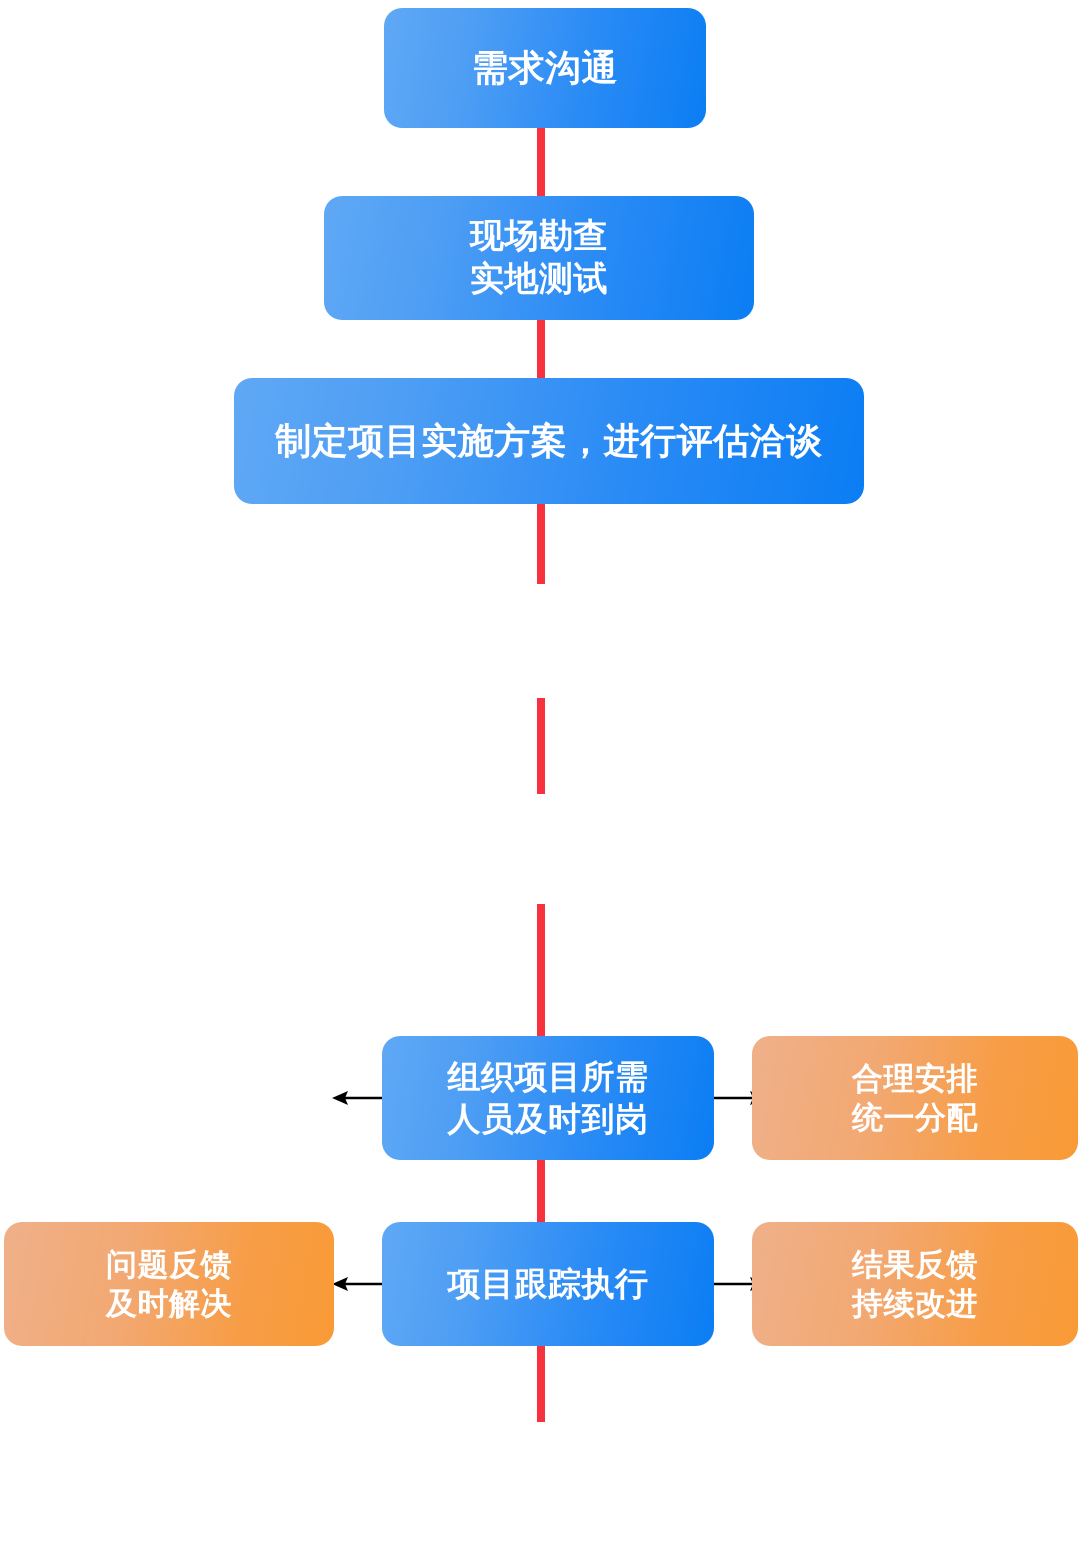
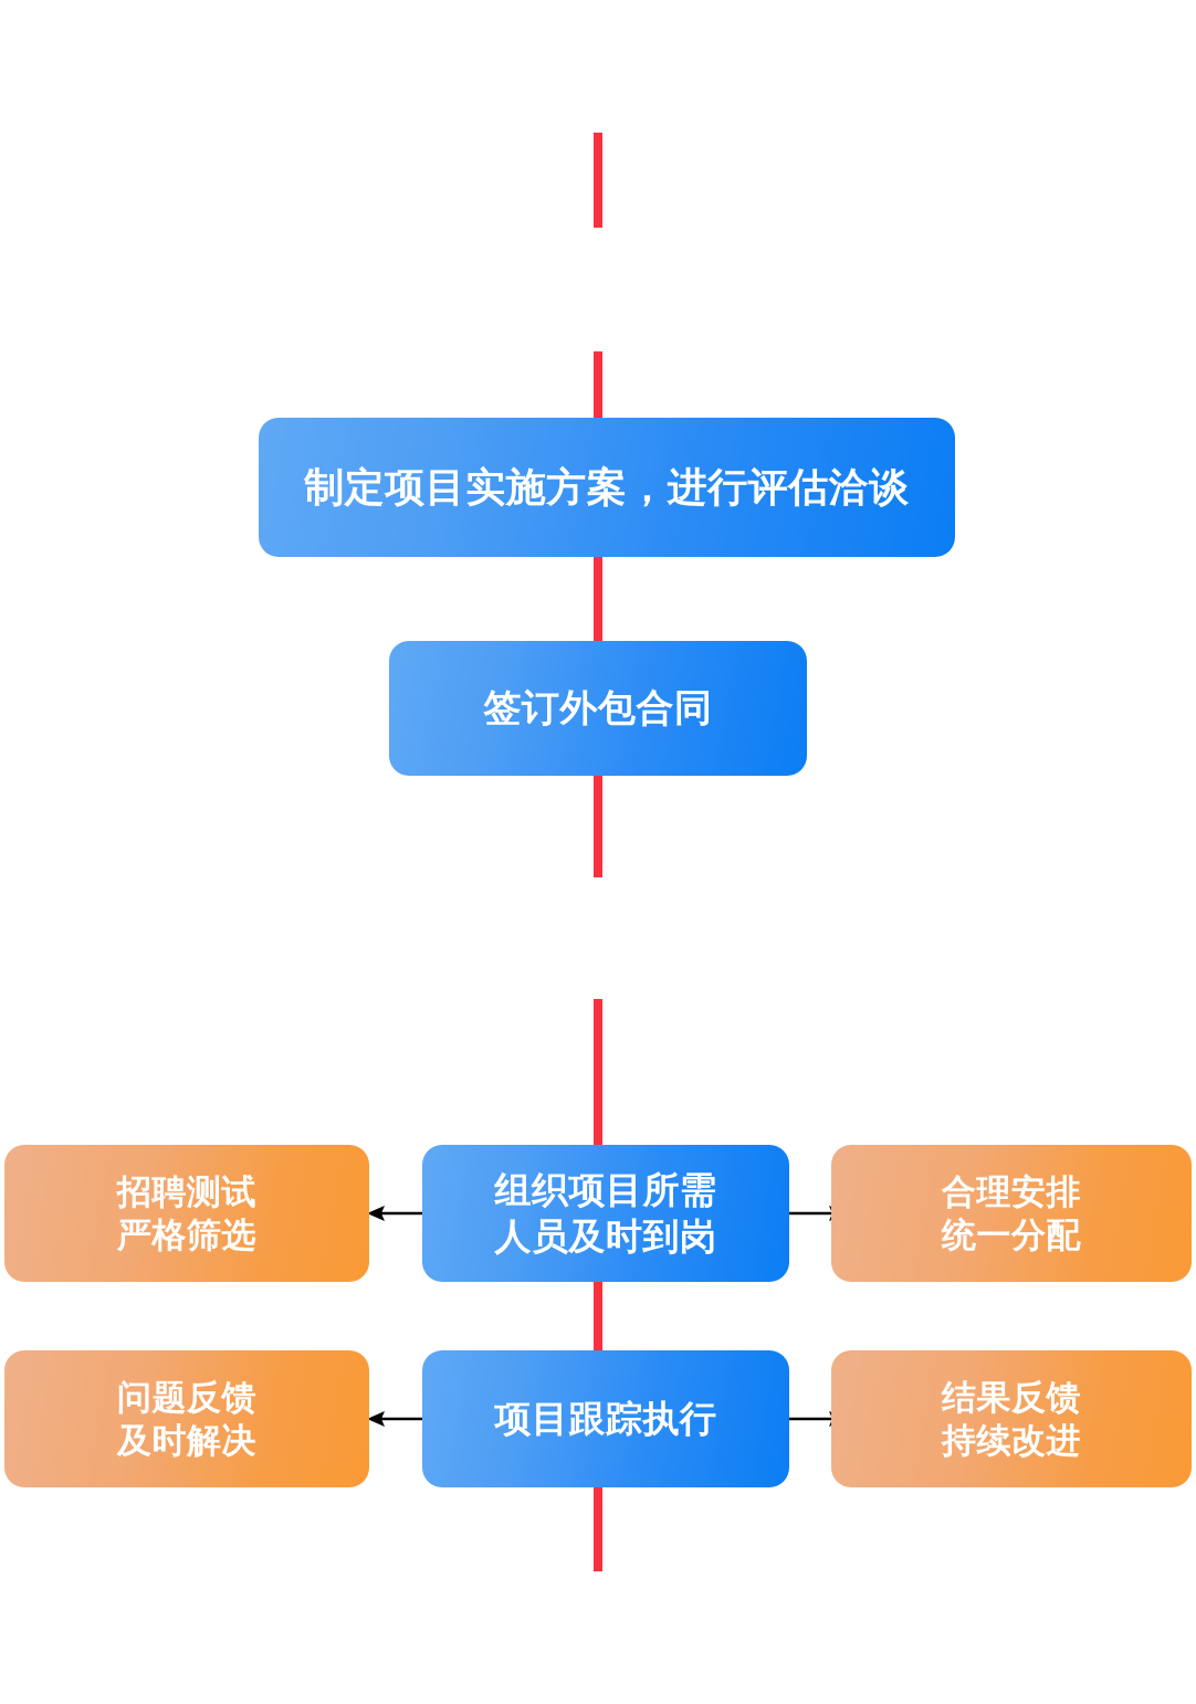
- 需求沟通
- 现场勘查
- 实地测试
  制定项目实施方案，进行评估洽谈
+ 签订外包合同
  组织项目所需
  人员及时到岗
  项目跟踪执行
+ 招聘测试
+ 严格筛选
  问题反馈
  及时解决
  合理安排
  统一分配
  结果反馈
  持续改进
